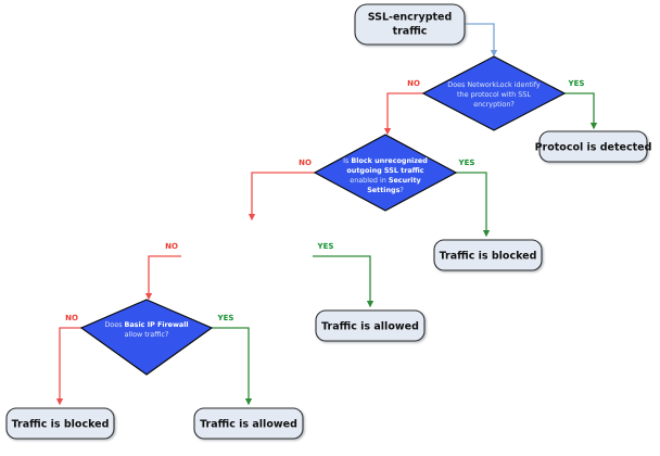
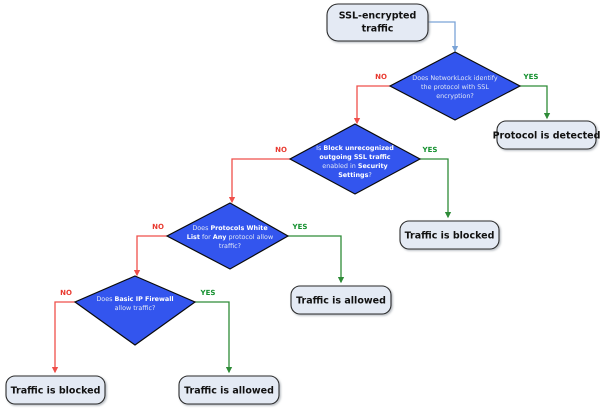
  NO
  YES
  NO
  YES
  NO
  YES
  NO
  YES
  SSL-encrypted
  traffic
  Does NetworkLock identify
  the protocol with SSL
  encryption?
  Protocol is detected
  Is Block unrecognized
  outgoing SSL traffic
  enabled in Security
  Settings?
  Traffic is blocked
+ Does Protocols White
+ List for Any protocol allow
+ traffic?
  Traffic is allowed
  Does Basic IP Firewall
  allow traffic?
  Traffic is blocked
  Traffic is allowed
